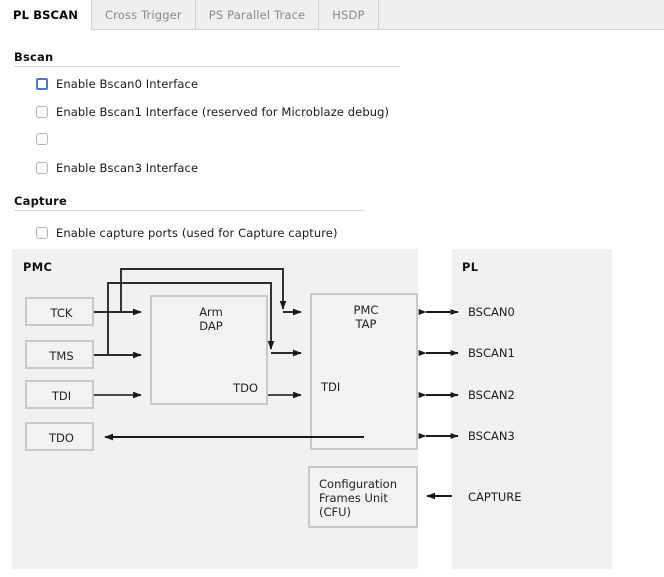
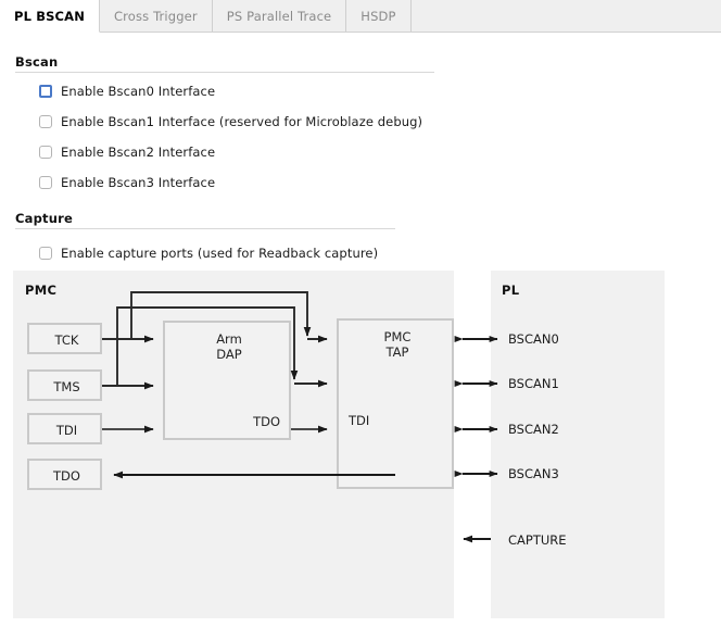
  PL BSCAN
  Cross Trigger
  PS Parallel Trace
  HSDP
  Bscan
  Enable Bscan0 Interface
  Enable Bscan1 Interface (reserved for Microblaze debug)
+ Enable Bscan2 Interface
  Enable Bscan3 Interface
  Capture
- Enable capture ports (used for Capture capture)
+ Enable capture ports (used for Readback capture)
  PMC
  PL
  TCK
  TMS
  TDI
  TDO
  Arm
  DAP
  TDO
  PMC
  TAP
  TDI
- Configuration
- Frames Unit
- (CFU)
  BSCAN0
  BSCAN1
  BSCAN2
  BSCAN3
  CAPTURE
